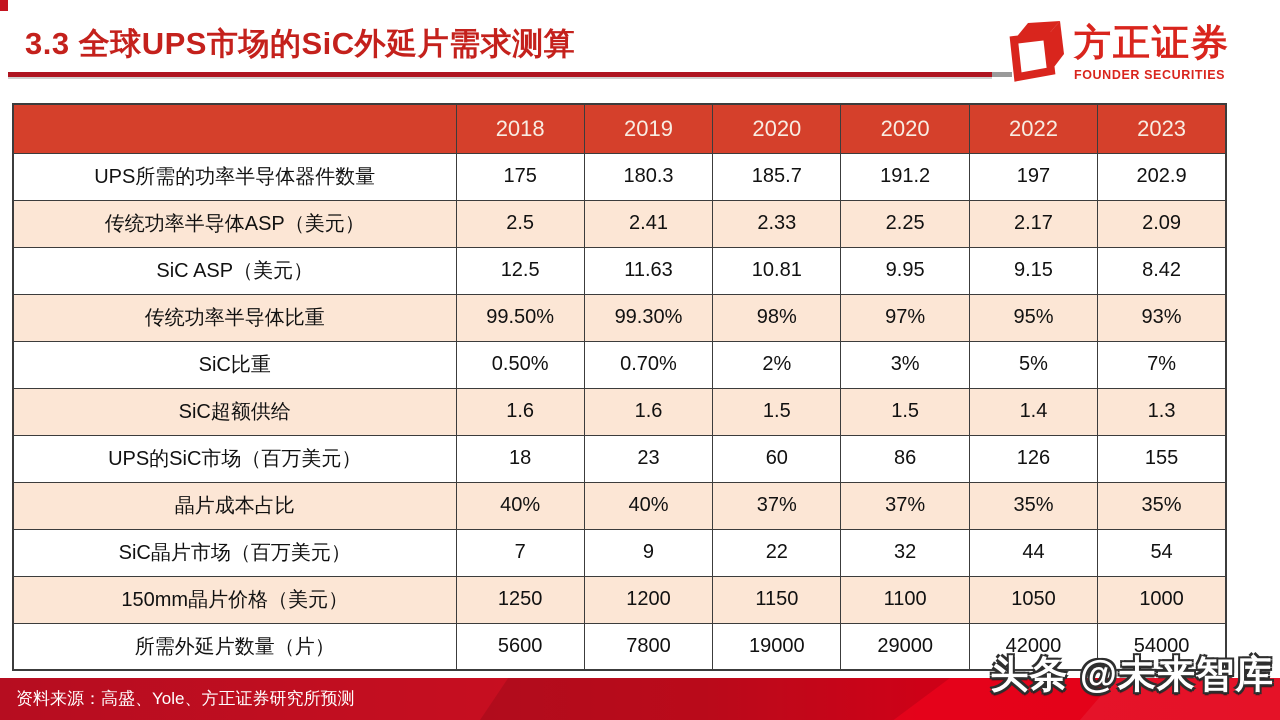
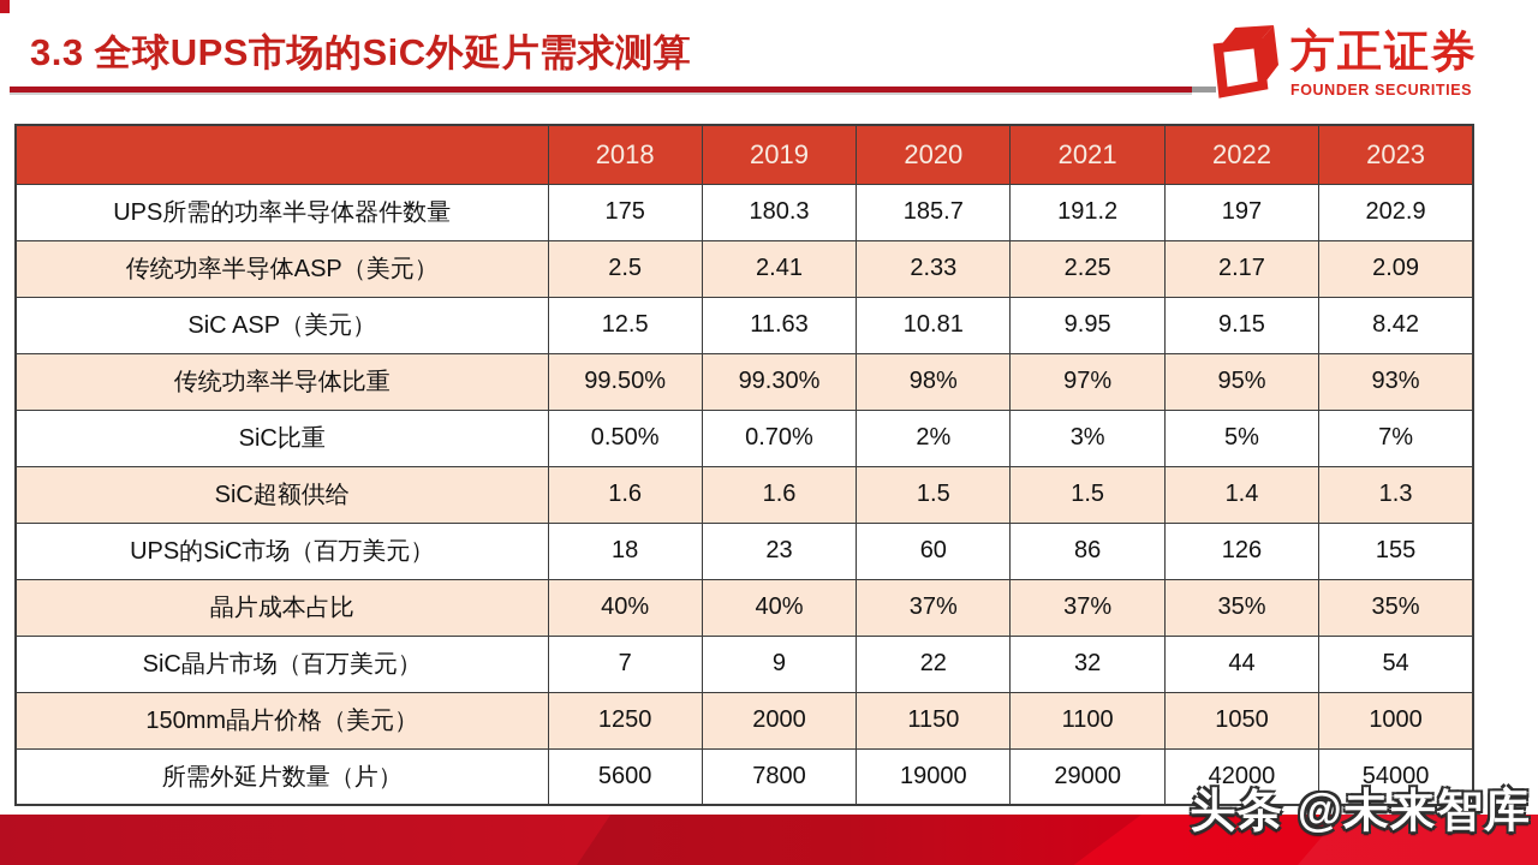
  3.3 全球UPS市场的SiC外延片需求测算
  方正证券
  FOUNDER SECURITIES
- 	2018	2019	2020	2020	2022	2023
+ 	2018	2019	2020	2021	2022	2023
  UPS所需的功率半导体器件数量	175	180.3	185.7	191.2	197	202.9
  传统功率半导体ASP（美元）	2.5	2.41	2.33	2.25	2.17	2.09
  SiC ASP（美元）	12.5	11.63	10.81	9.95	9.15	8.42
  传统功率半导体比重	99.50%	99.30%	98%	97%	95%	93%
  SiC比重	0.50%	0.70%	2%	3%	5%	7%
  SiC超额供给	1.6	1.6	1.5	1.5	1.4	1.3
  UPS的SiC市场（百万美元）	18	23	60	86	126	155
  晶片成本占比	40%	40%	37%	37%	35%	35%
  SiC晶片市场（百万美元）	7	9	22	32	44	54
- 150mm晶片价格（美元）	1250	1200	1150	1100	1050	1000
+ 150mm晶片价格（美元）	1250	2000	1150	1100	1050	1000
  所需外延片数量（片）	5600	7800	19000	29000	42000	54000
- 资料来源：高盛、Yole、方正证券研究所预测
  头条 @未来智库
